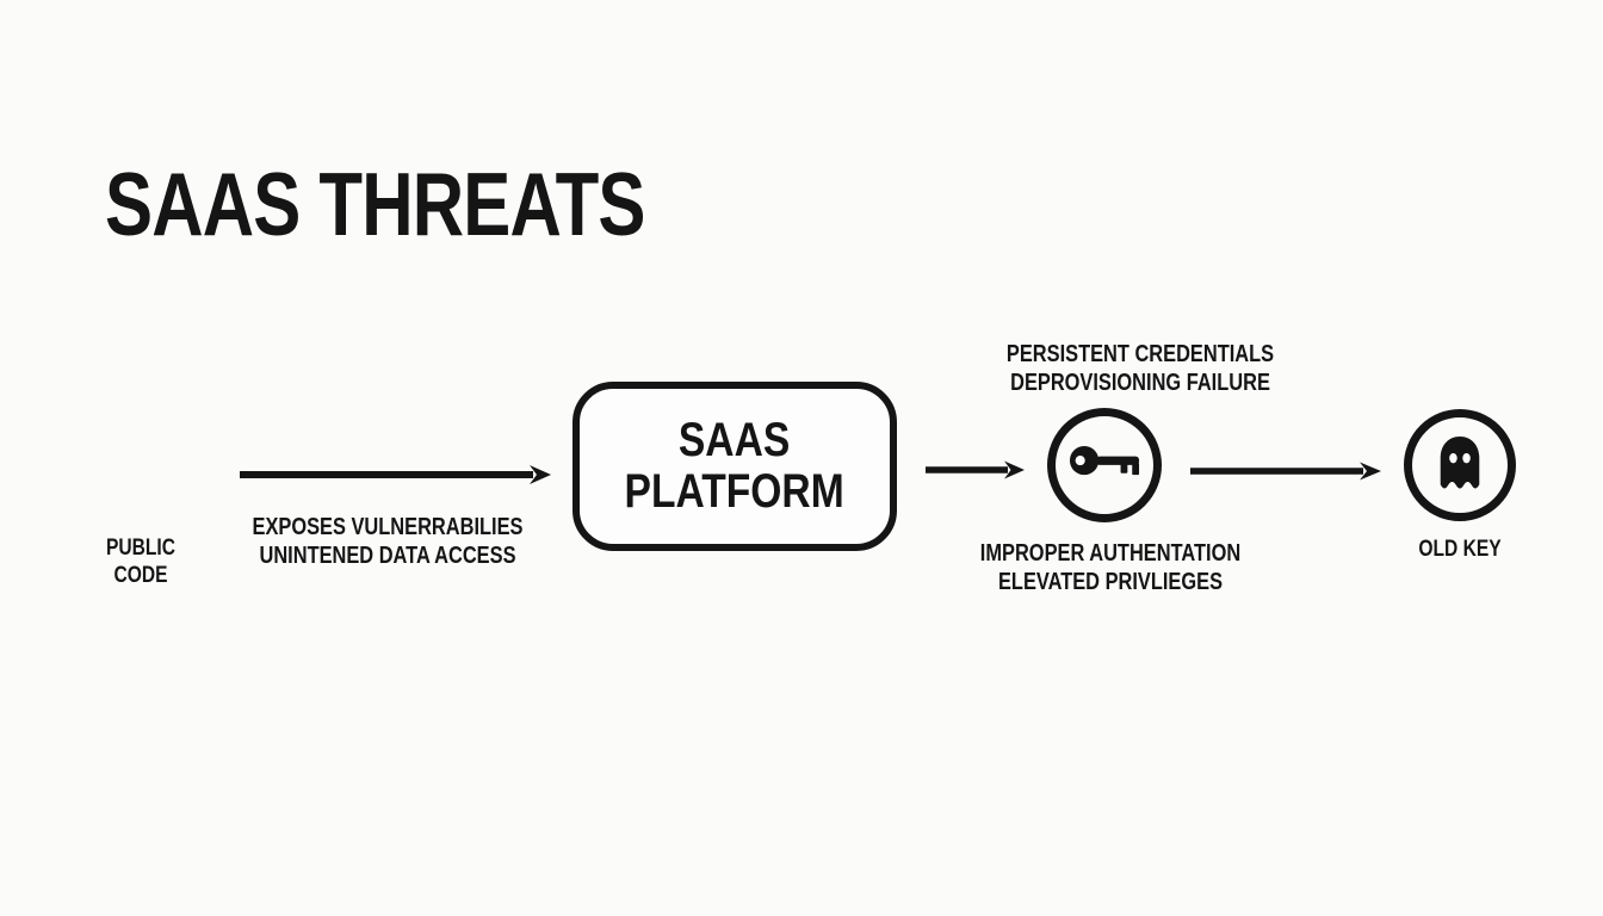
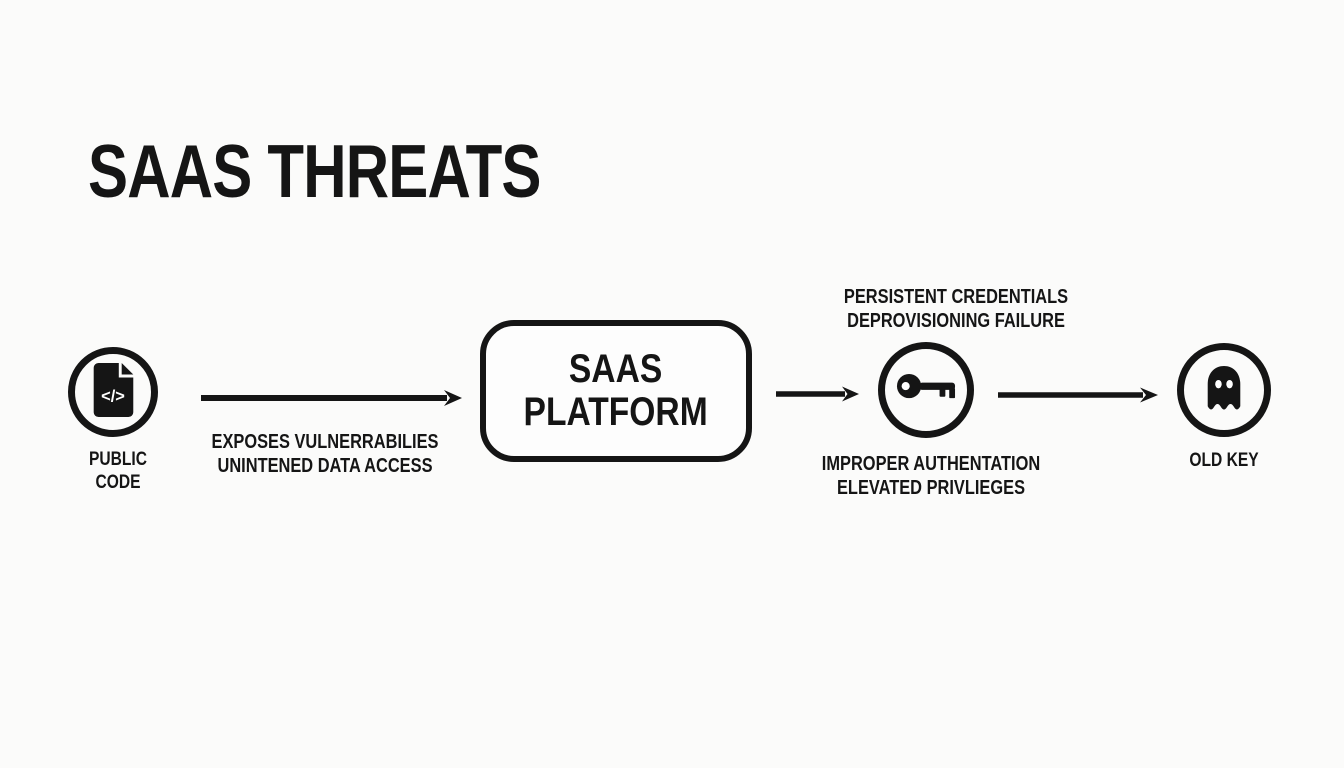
  SAAS THREATS
+ </>
  PUBLIC
  CODE
  EXPOSES VULNERRABILIES
  UNINTENED DATA ACCESS
  SAAS
  PLATFORM
  PERSISTENT CREDENTIALS
  DEPROVISIONING FAILURE
  IMPROPER AUTHENTATION
  ELEVATED PRIVLIEGES
  OLD KEY
